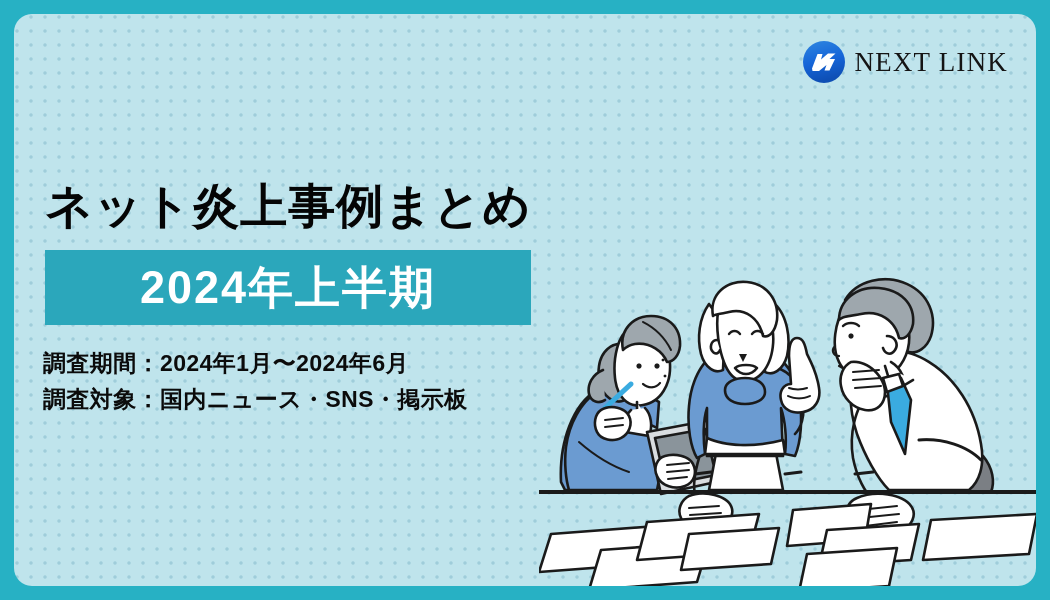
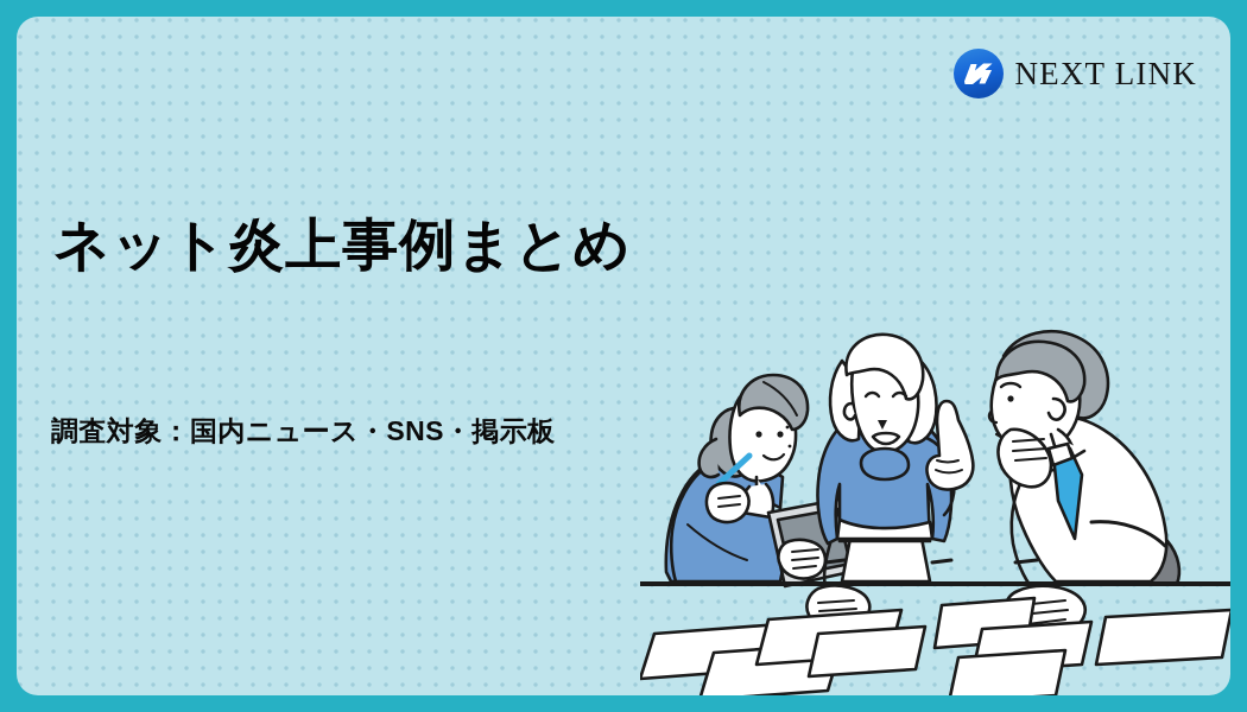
  NEXT LINK
  ネット炎上事例まとめ
- 2024年上半期
- 調査期間：2024年1月〜2024年6月
  調査対象：国内ニュース・SNS・掲示板
